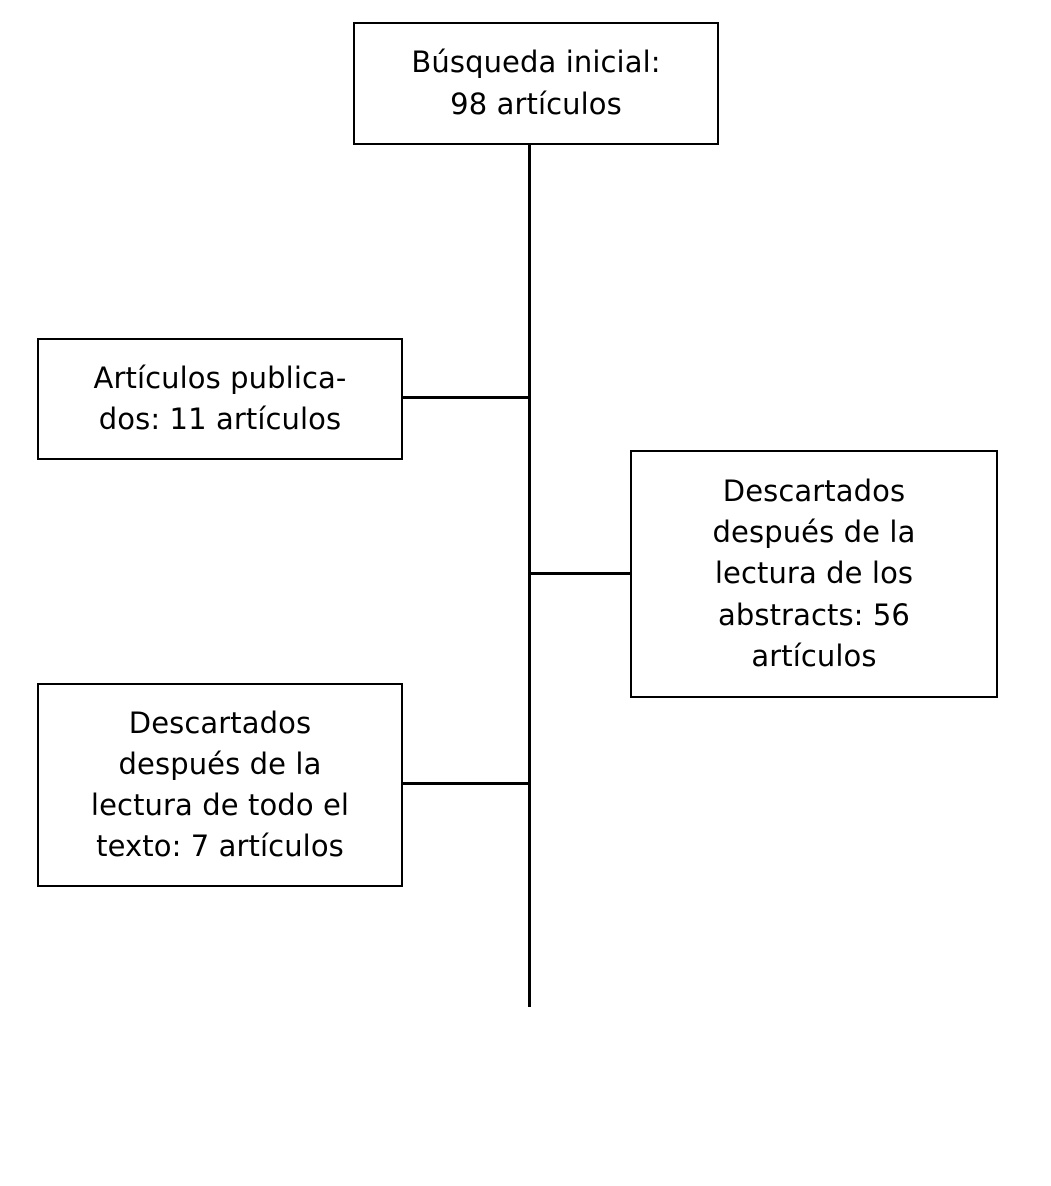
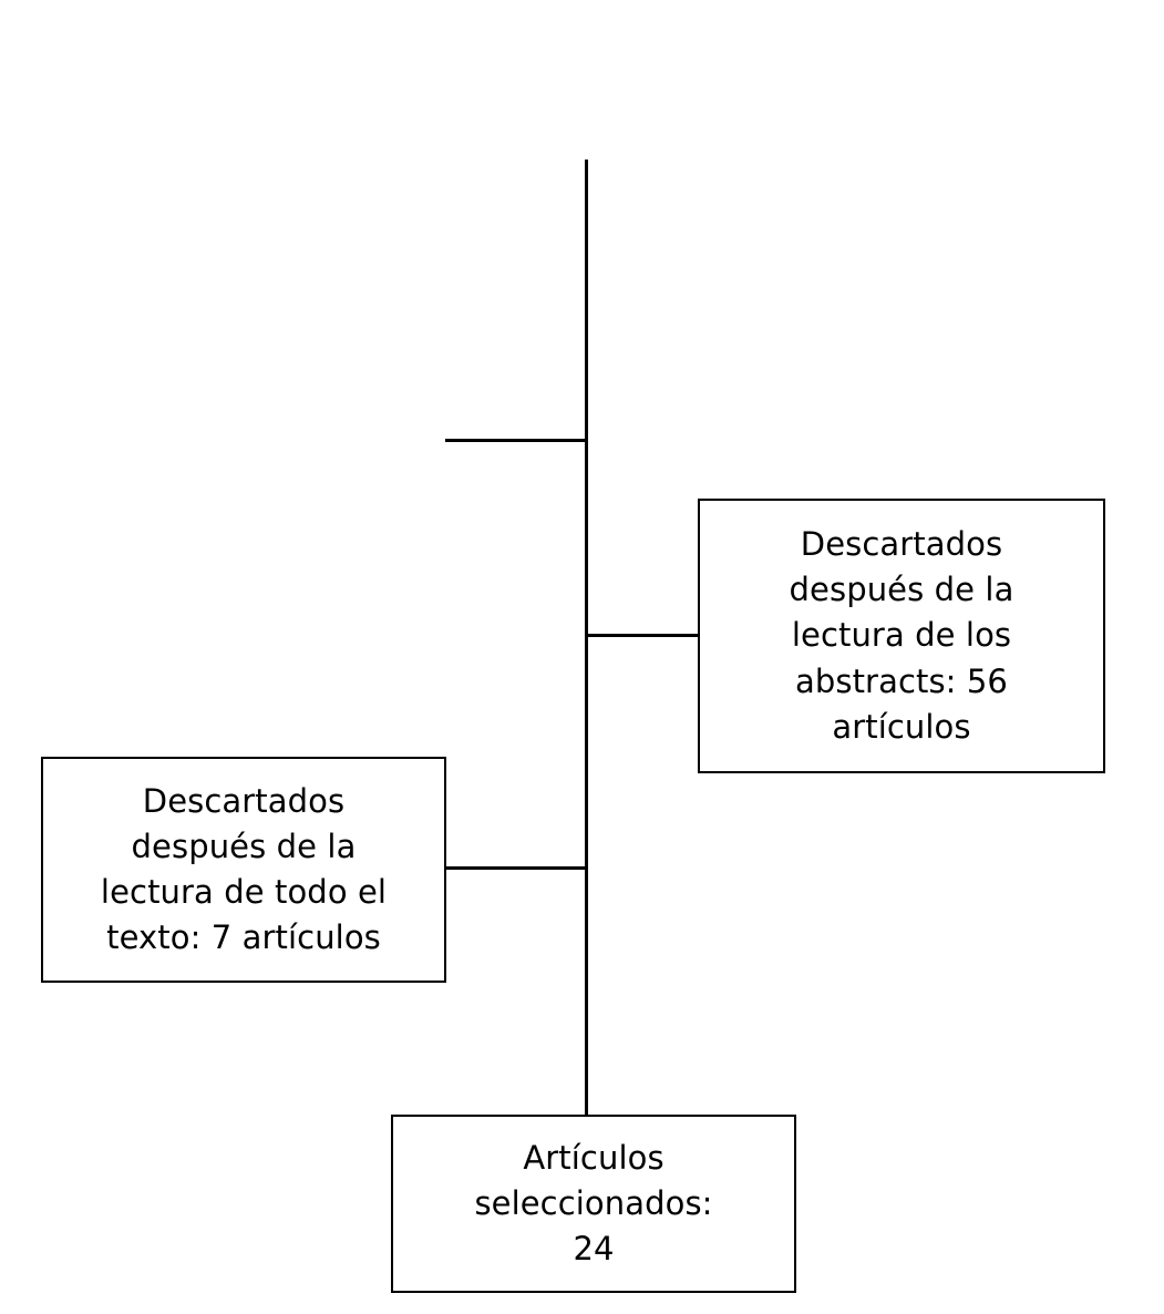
- Búsqueda inicial:
- 98 artículos
- Artículos publica-
- dos: 11 artículos
  Descartados
  después de la
  lectura de los
  abstracts: 56
  artículos
  Descartados
  después de la
  lectura de todo el
  texto: 7 artículos
+ Artículos
+ seleccionados:
+ 24
